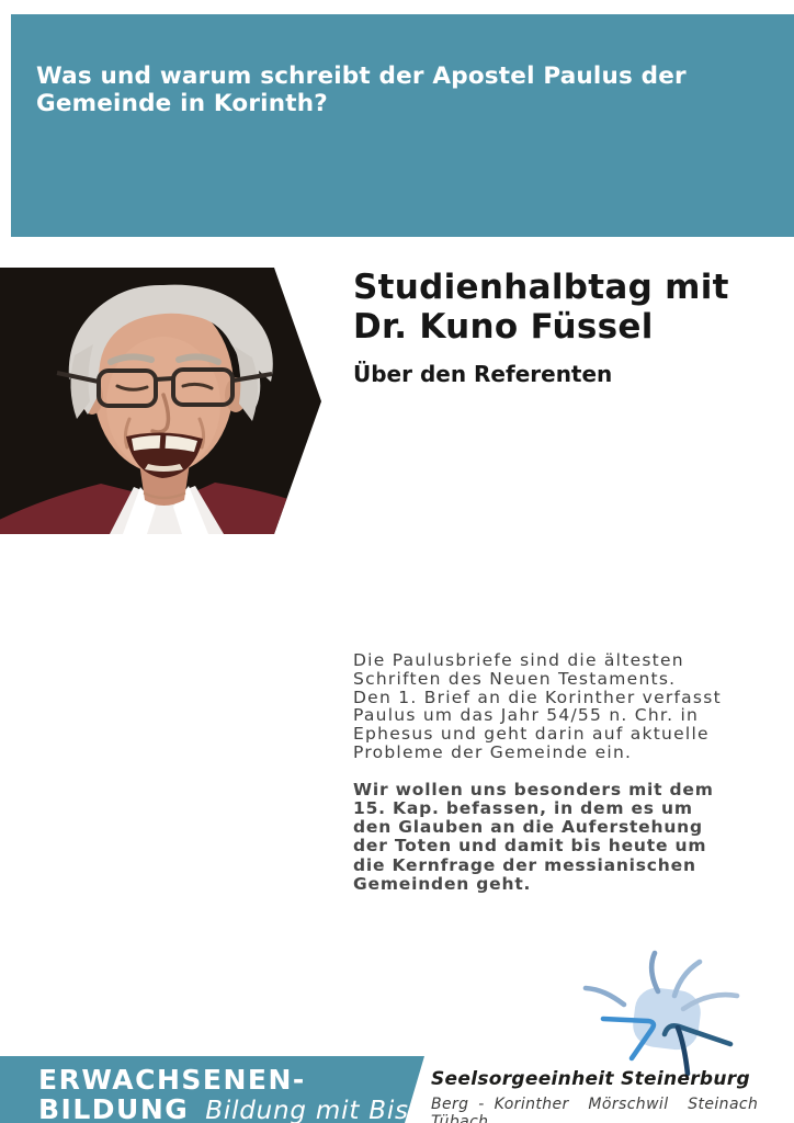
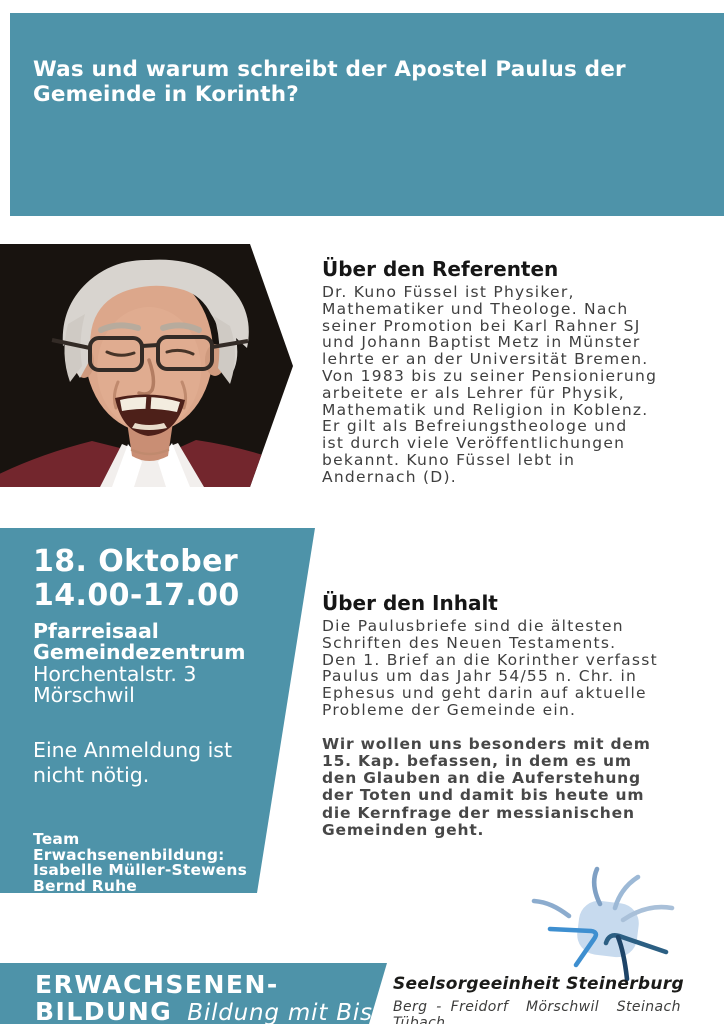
  Was und warum schreibt der Apostel Paulus der
  Gemeinde in Korinth?
- Studienhalbtag mit
- Dr. Kuno Füssel
  Über den Referenten
+ Dr. Kuno Füssel ist Physiker,
+ Mathematiker und Theologe. Nach
+ seiner Promotion bei Karl Rahner SJ
+ und Johann Baptist Metz in Münster
+ lehrte er an der Universität Bremen.
+ Von 1983 bis zu seiner Pensionierung
+ arbeitete er als Lehrer für Physik,
+ Mathematik und Religion in Koblenz.
+ Er gilt als Befreiungstheologe und
+ ist durch viele Veröffentlichungen
+ bekannt. Kuno Füssel lebt in
+ Andernach (D).
+ Über den Inhalt
  Die Paulusbriefe sind die ältesten
  Schriften des Neuen Testaments.
  Den 1. Brief an die Korinther verfasst
  Paulus um das Jahr 54/55 n. Chr. in
  Ephesus und geht darin auf aktuelle
  Probleme der Gemeinde ein.
  Wir wollen uns besonders mit dem
  15. Kap. befassen, in dem es um
  den Glauben an die Auferstehung
  der Toten und damit bis heute um
  die Kernfrage der messianischen
  Gemeinden geht.
+ 18. Oktober
+ 14.00-17.00
+ Pfarreisaal
+ Gemeindezentrum
+ Horchentalstr. 3
+ Mörschwil
+ Eine Anmeldung ist
+ nicht nötig.
+ Team
+ Erwachsenenbildung:
+ Isabelle Müller-Stewens
+ Bernd Ruhe
  ERWACHSENEN-
  BILDUNG
  Bildung mit Bis
  Seelsorgeeinheit Steinerburg
- Berg - Korinther Mörschwil Steinach Tübach
+ Berg - Freidorf Mörschwil Steinach Tübach
